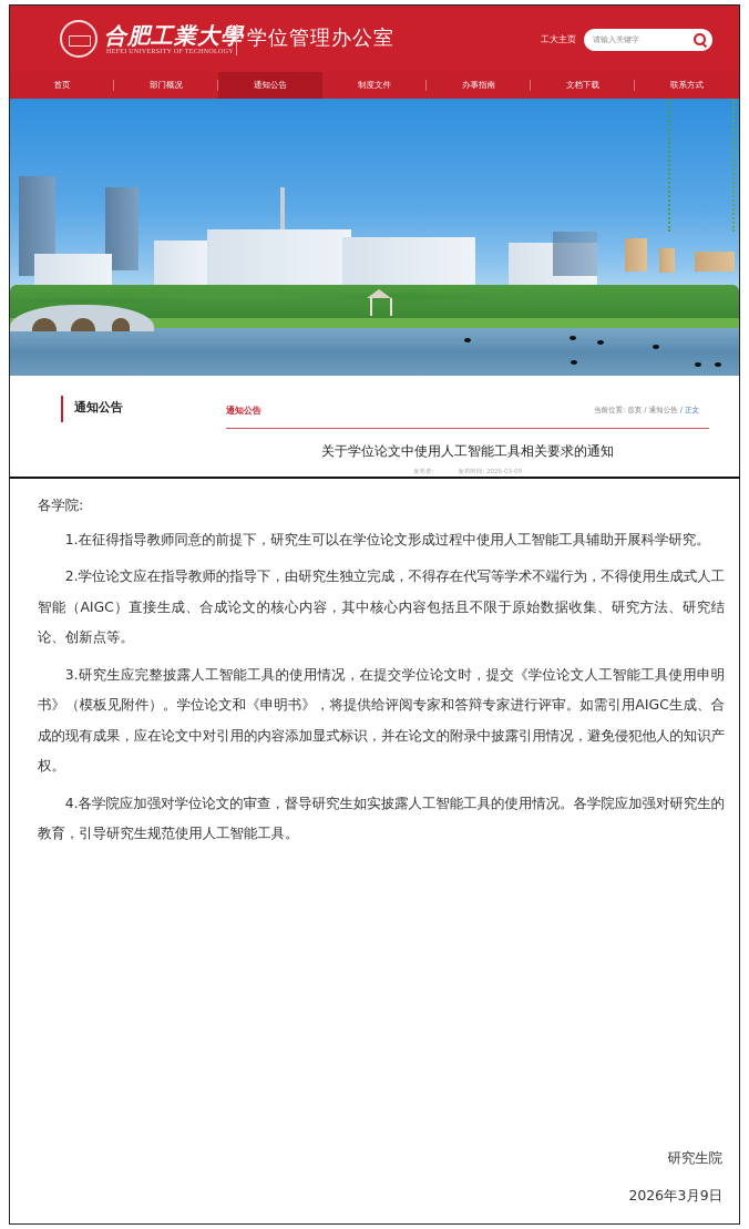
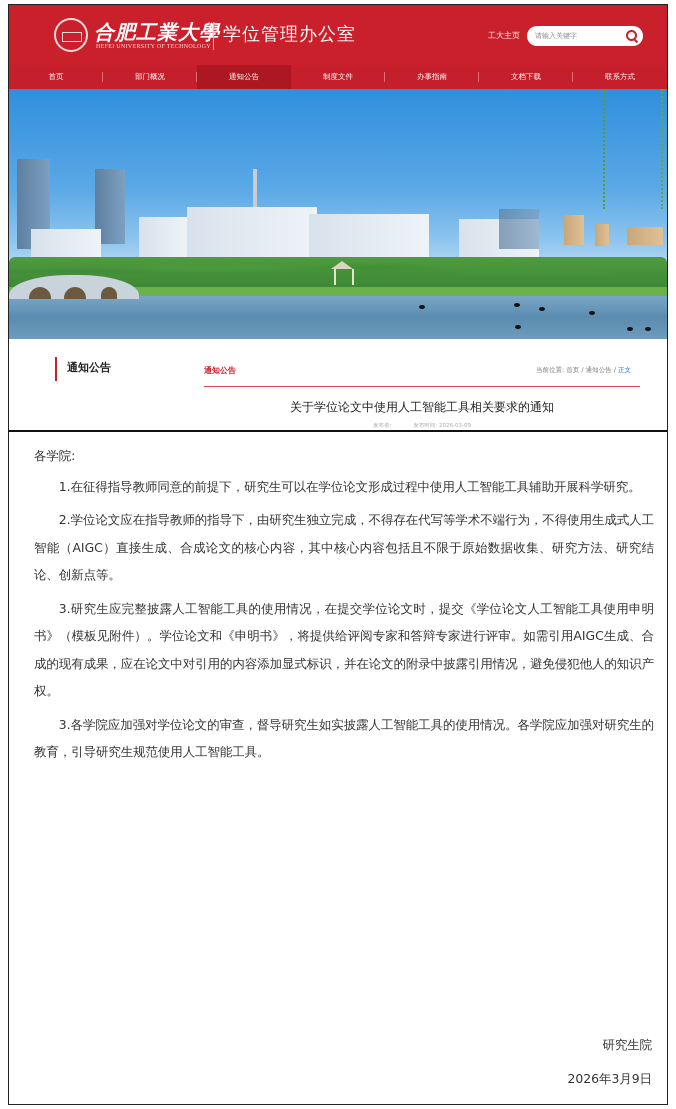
  合肥工業大學
  学位管理办公室
  工大主页
  请输入关键字
  首页
  部门概况
  通知公告
  制度文件
  办事指南
  文档下载
  联系方式
  通知公告
  通知公告
  当前位置: 首页 / 通知公告 / 正文
  关于学位论文中使用人工智能工具相关要求的通知
  各学院:
  1.在征得指导教师同意的前提下，研究生可以在学位论文形成过程中使用人工智能工具辅助开展科学研究。
  2.学位论文应在指导教师的指导下，由研究生独立完成，不得存在代写等学术不端行为，不得使用生成式人工智能（AIGC）直接生成、合成论文的核心内容，其中核心内容包括且不限于原始数据收集、研究方法、研究结论、创新点等。
  3.研究生应完整披露人工智能工具的使用情况，在提交学位论文时，提交《学位论文人工智能工具使用申明书》（模板见附件）。学位论文和《申明书》，将提供给评阅专家和答辩专家进行评审。如需引用AIGC生成、合成的现有成果，应在论文中对引用的内容添加显式标识，并在论文的附录中披露引用情况，避免侵犯他人的知识产权。
- 4.各学院应加强对学位论文的审查，督导研究生如实披露人工智能工具的使用情况。各学院应加强对研究生的教育，引导研究生规范使用人工智能工具。
+ 3.各学院应加强对学位论文的审查，督导研究生如实披露人工智能工具的使用情况。各学院应加强对研究生的教育，引导研究生规范使用人工智能工具。
  研究生院
  2026年3月9日
